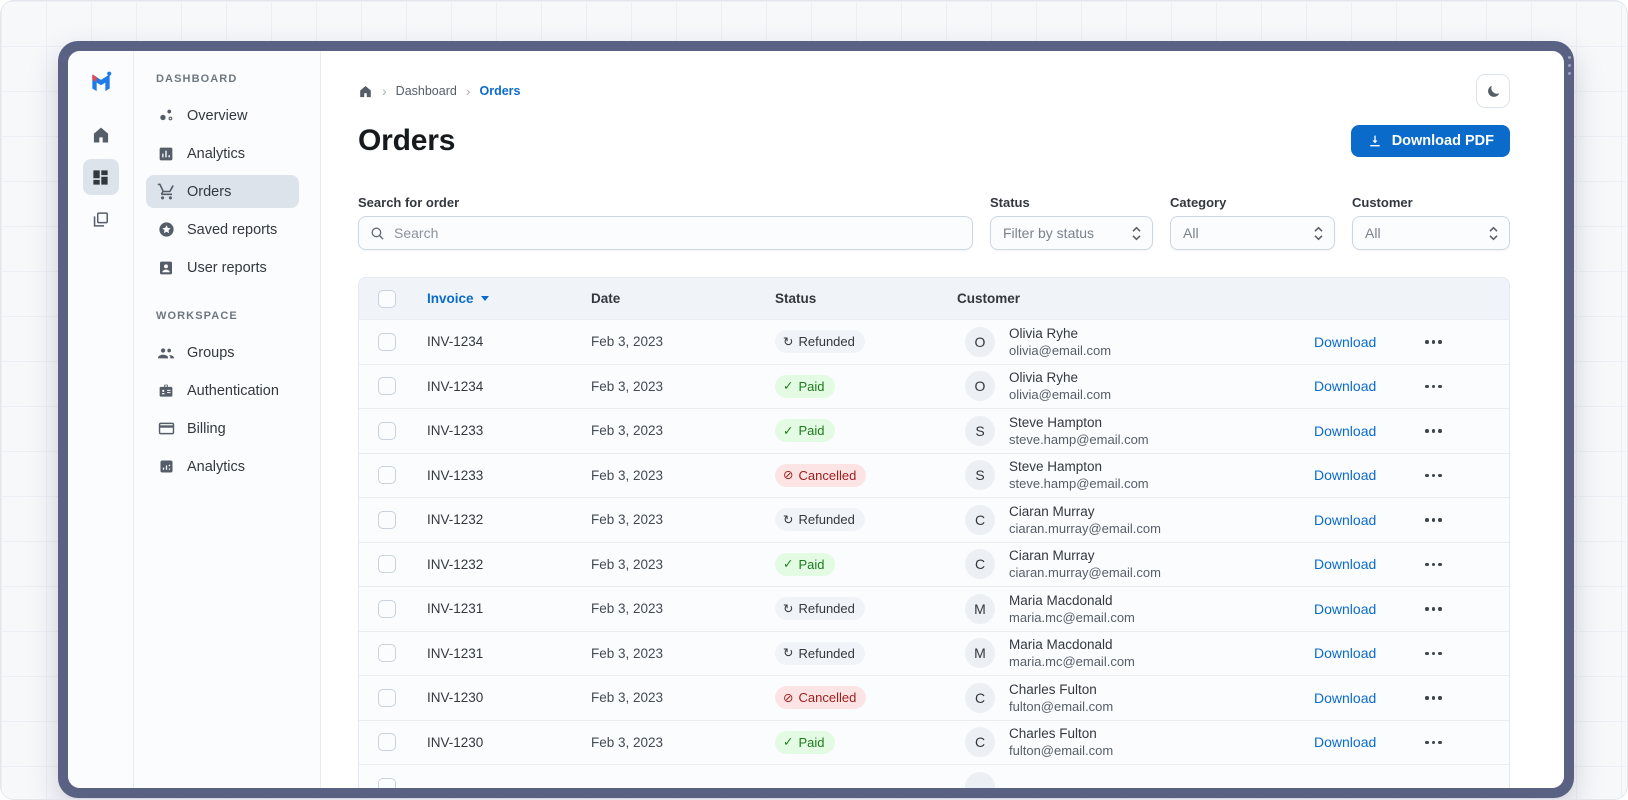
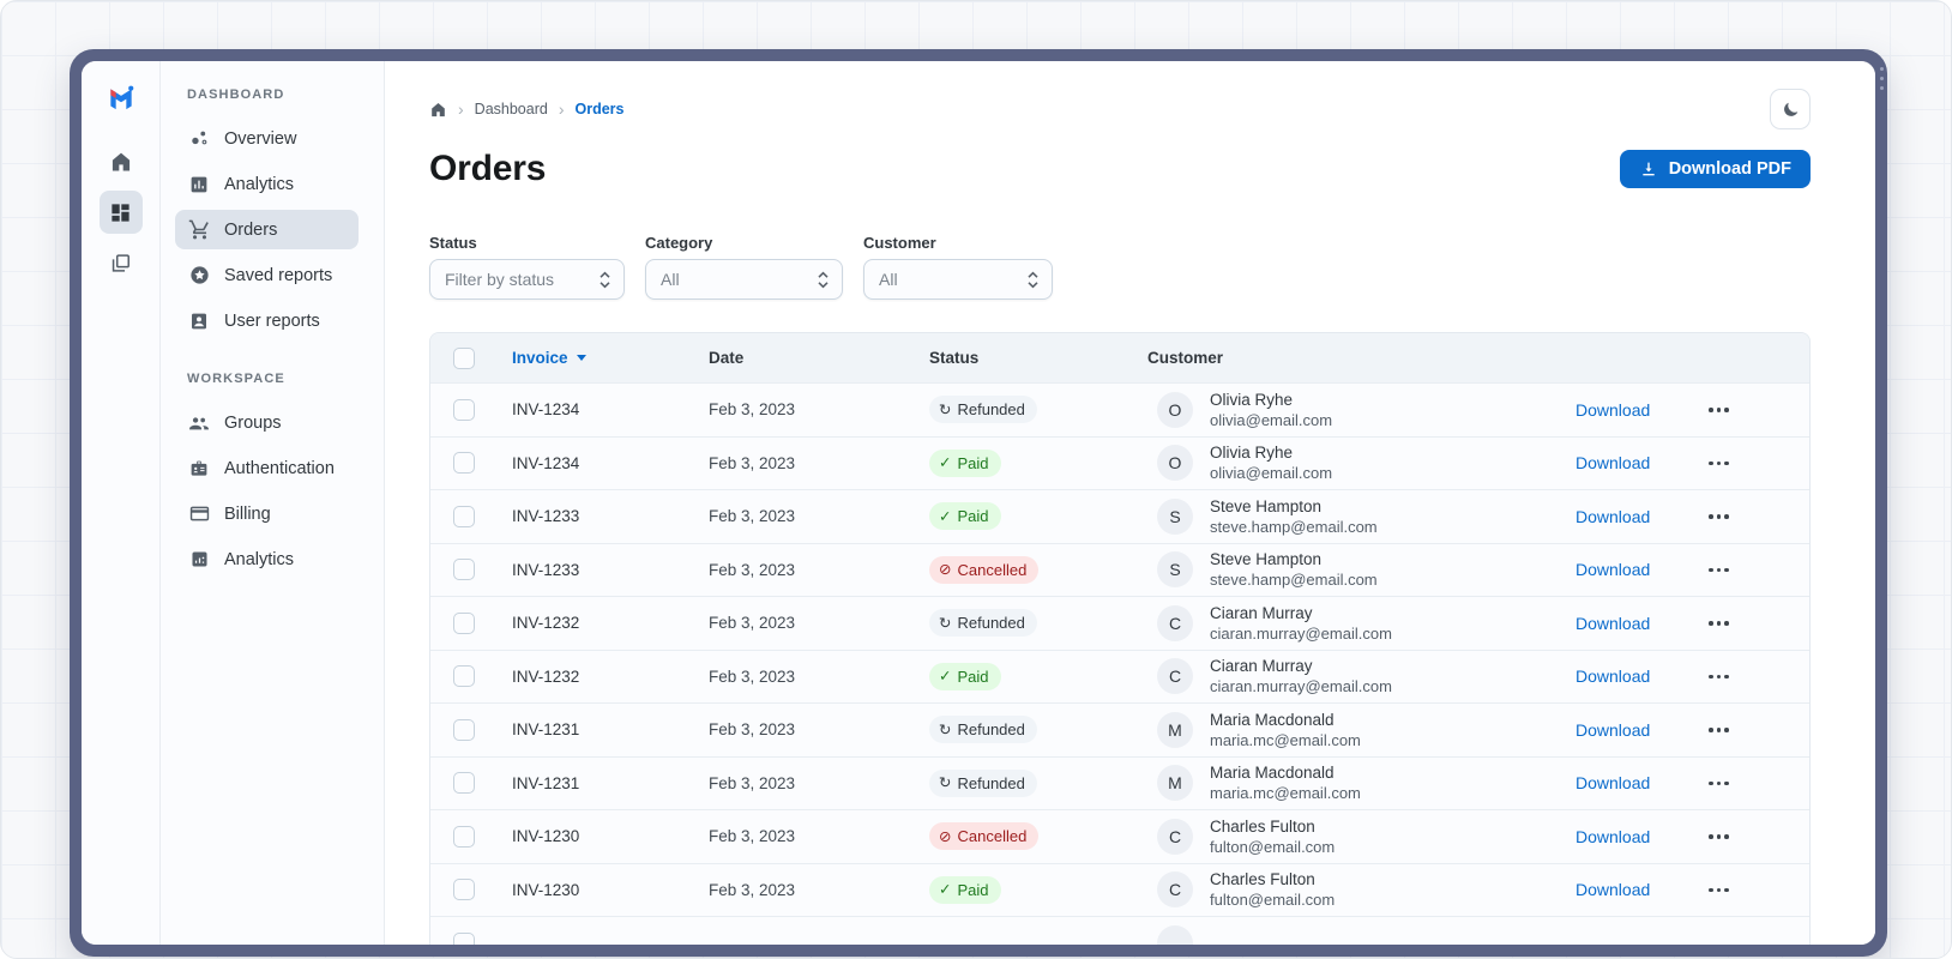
  DASHBOARD
  Overview
  Analytics
  Orders
  Saved reports
  User reports
  WORKSPACE
  Groups
  Authentication
  Billing
  Analytics
  ›
  Dashboard
  ›
  Orders
  Orders
  Download PDF
- Search for order
- Search
  Status
  Filter by status
  Category
  All
  Customer
  All
  Invoice
  Date
  Status
  Customer
  INV-1234
  Feb 3, 2023
  ↻
  Refunded
  O
  Olivia Ryhe
  olivia@email.com
  Download
  INV-1234
  Feb 3, 2023
  ✓
  Paid
  O
  Olivia Ryhe
  olivia@email.com
  Download
  INV-1233
  Feb 3, 2023
  ✓
  Paid
  S
  Steve Hampton
  steve.hamp@email.com
  Download
  INV-1233
  Feb 3, 2023
  ⊘
  Cancelled
  S
  Steve Hampton
  steve.hamp@email.com
  Download
  INV-1232
  Feb 3, 2023
  ↻
  Refunded
  C
  Ciaran Murray
  ciaran.murray@email.com
  Download
  INV-1232
  Feb 3, 2023
  ✓
  Paid
  C
  Ciaran Murray
  ciaran.murray@email.com
  Download
  INV-1231
  Feb 3, 2023
  ↻
  Refunded
  M
  Maria Macdonald
  maria.mc@email.com
  Download
  INV-1231
  Feb 3, 2023
  ↻
  Refunded
  M
  Maria Macdonald
  maria.mc@email.com
  Download
  INV-1230
  Feb 3, 2023
  ⊘
  Cancelled
  C
  Charles Fulton
  fulton@email.com
  Download
  INV-1230
  Feb 3, 2023
  ✓
  Paid
  C
  Charles Fulton
  fulton@email.com
  Download
